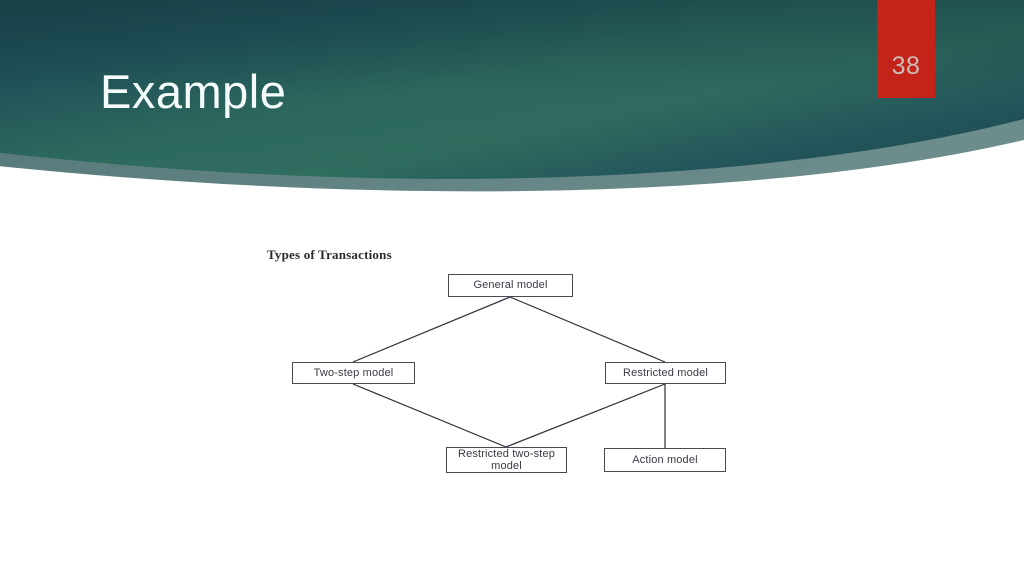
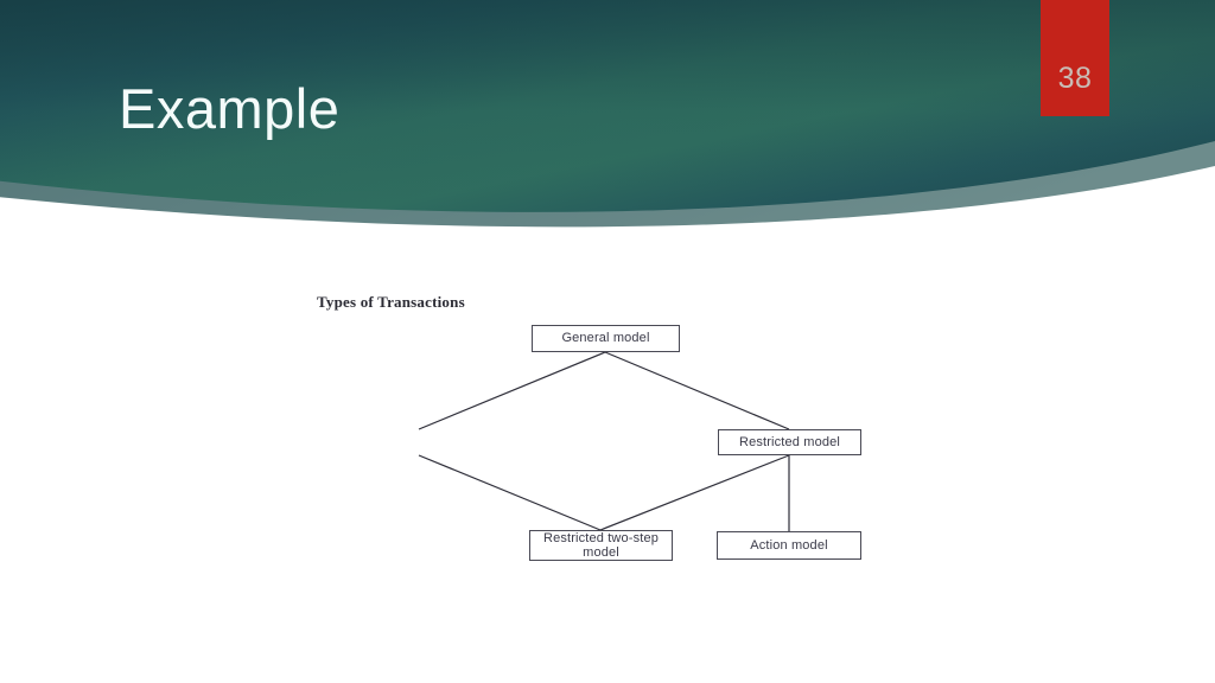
  Example
  38
  Types of Transactions
  General model
- Two-step model
  Restricted model
  Restricted two-step model
  Action model
